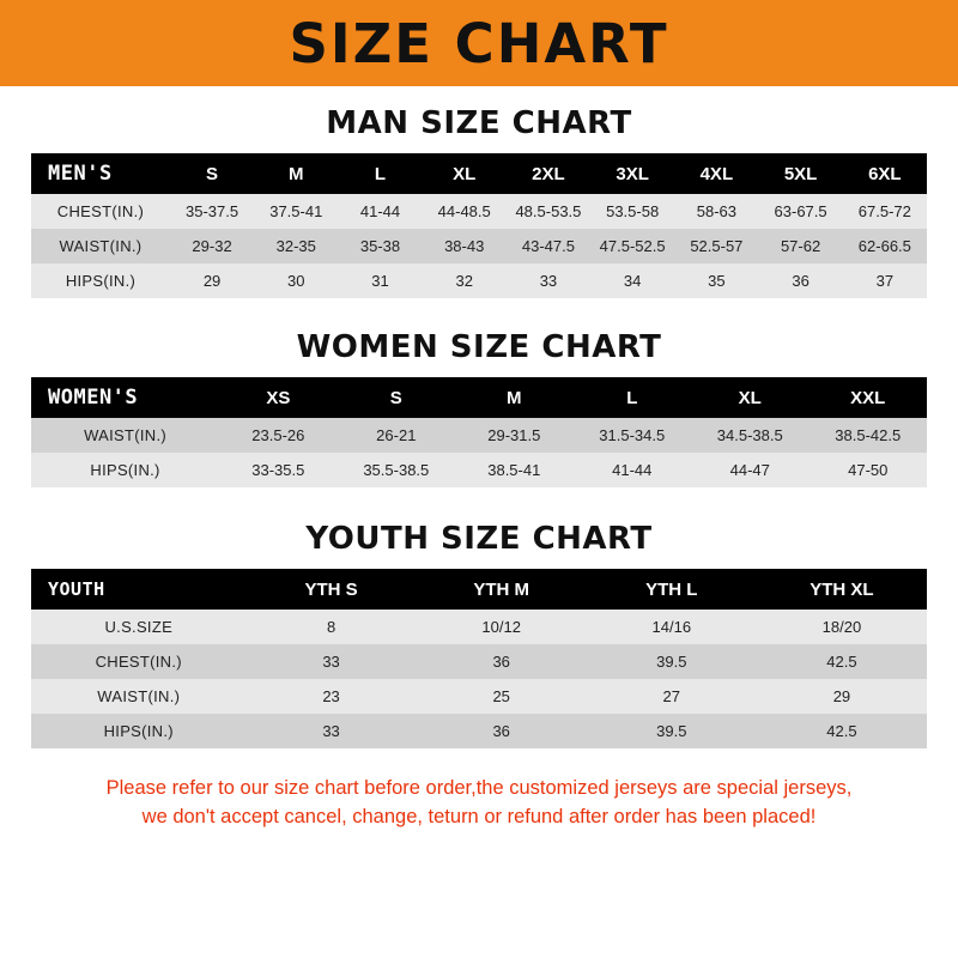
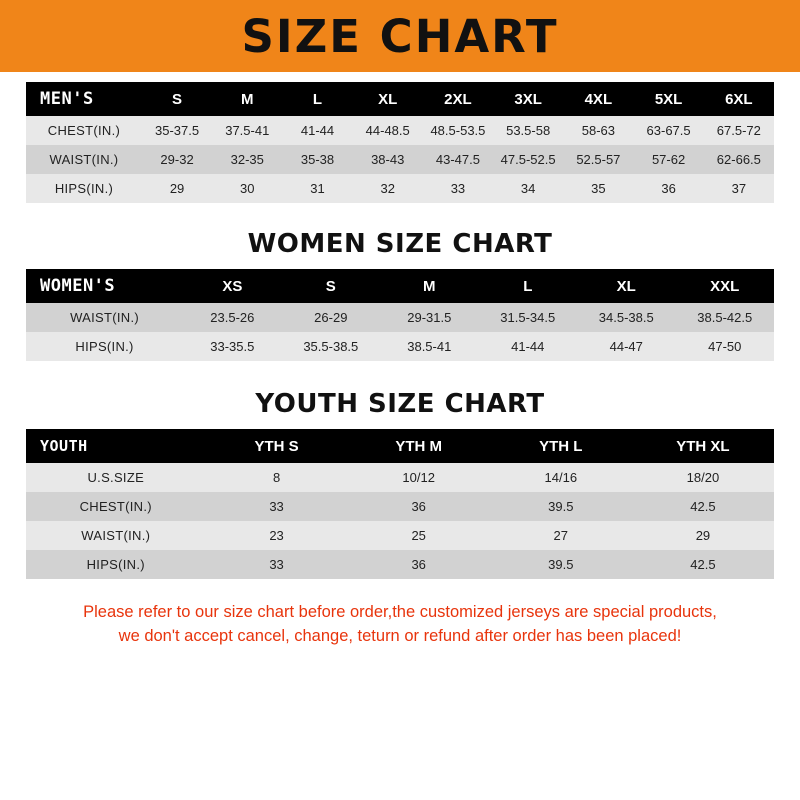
  SIZE CHART
- MAN SIZE CHART
  MEN'S	S	M	L	XL	2XL	3XL	4XL	5XL	6XL
  CHEST(IN.)	35-37.5	37.5-41	41-44	44-48.5	48.5-53.5	53.5-58	58-63	63-67.5	67.5-72
  WAIST(IN.)	29-32	32-35	35-38	38-43	43-47.5	47.5-52.5	52.5-57	57-62	62-66.5
  HIPS(IN.)	29	30	31	32	33	34	35	36	37
  WOMEN SIZE CHART
  WOMEN'S	XS	S	M	L	XL	XXL
- WAIST(IN.)	23.5-26	26-21	29-31.5	31.5-34.5	34.5-38.5	38.5-42.5
+ WAIST(IN.)	23.5-26	26-29	29-31.5	31.5-34.5	34.5-38.5	38.5-42.5
  HIPS(IN.)	33-35.5	35.5-38.5	38.5-41	41-44	44-47	47-50
  YOUTH SIZE CHART
  YOUTH	YTH S	YTH M	YTH L	YTH XL
  U.S.SIZE	8	10/12	14/16	18/20
  CHEST(IN.)	33	36	39.5	42.5
  WAIST(IN.)	23	25	27	29
  HIPS(IN.)	33	36	39.5	42.5
- Please refer to our size chart before order,the customized jerseys are special jerseys,
+ Please refer to our size chart before order,the customized jerseys are special products,
  we don't accept cancel, change, teturn or refund after order has been placed!
